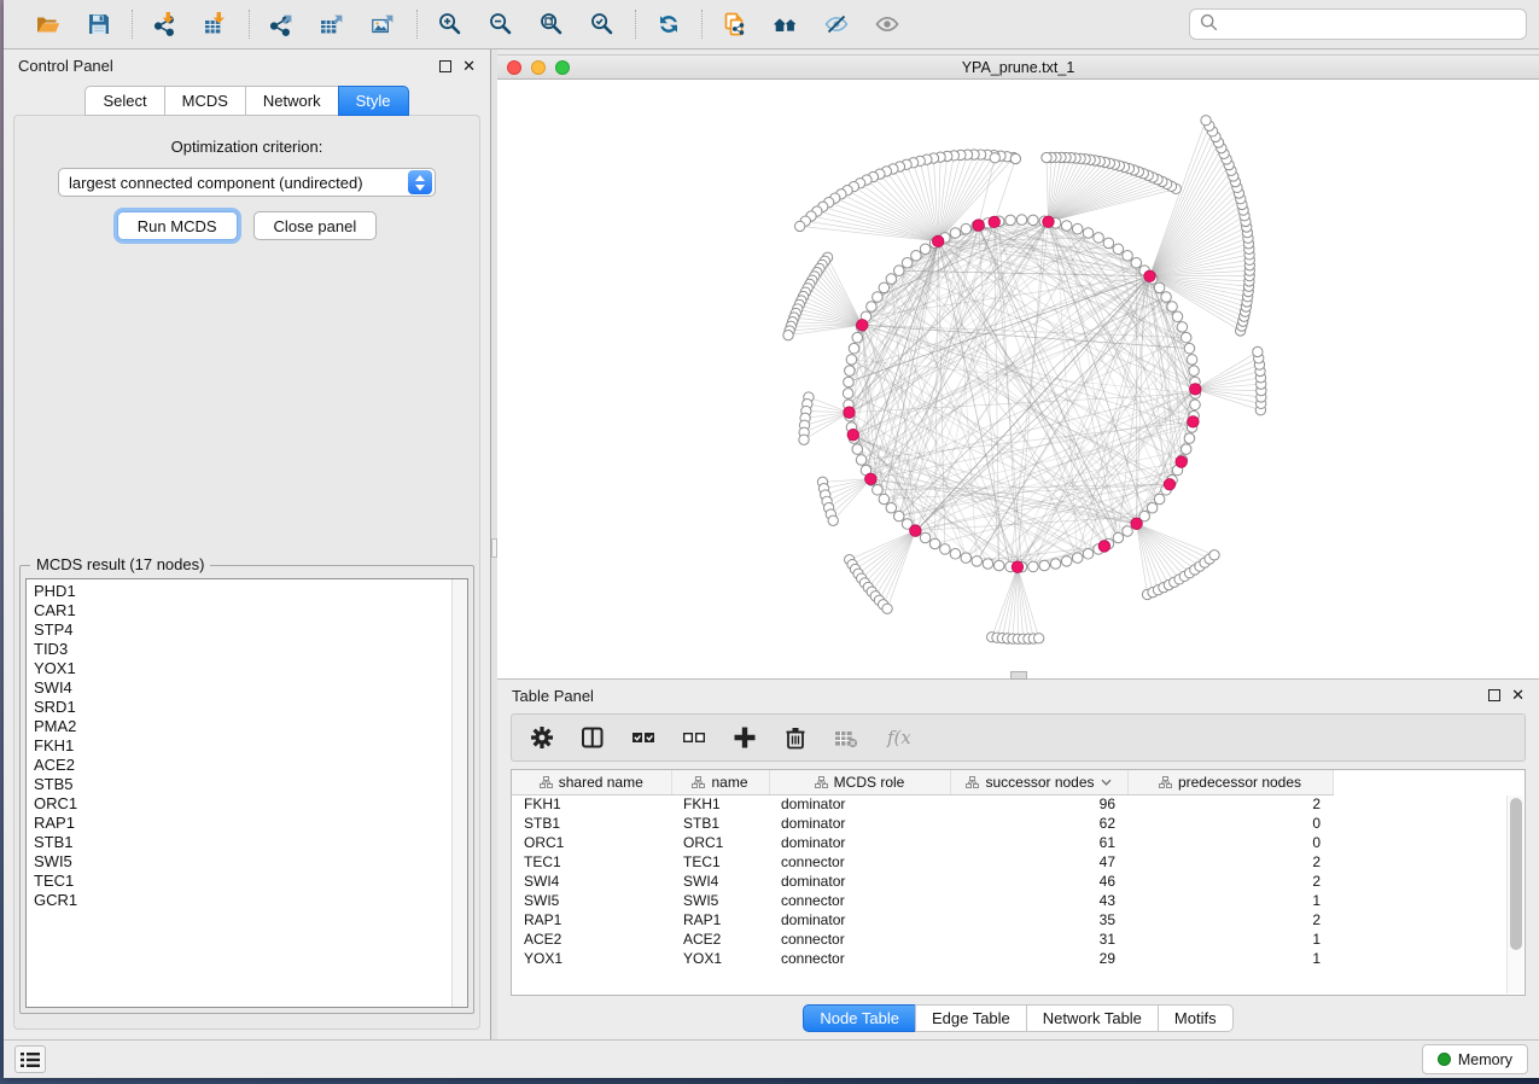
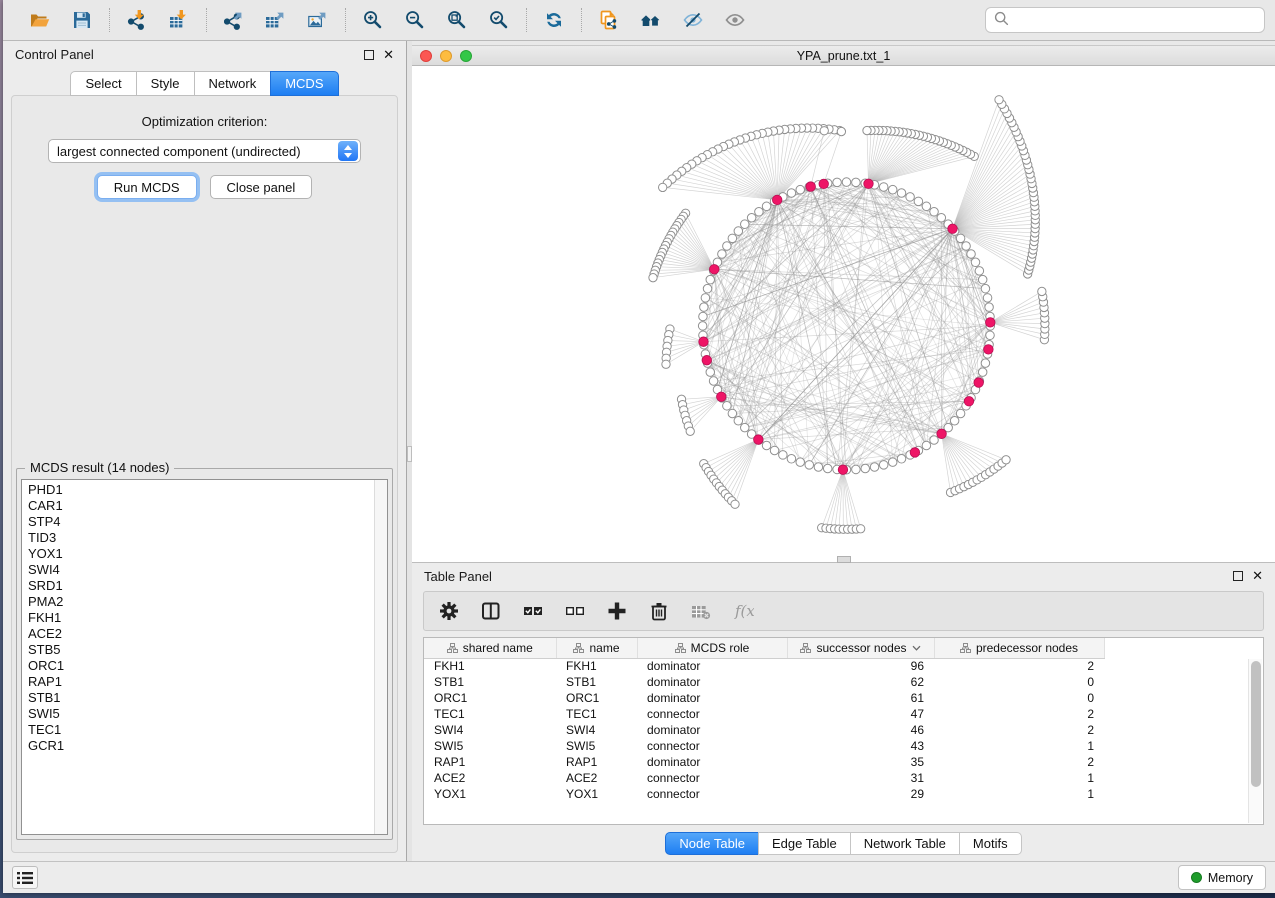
  Control Panel
  ✕
  Select
- MCDS
+ Style
  Network
- Style
+ MCDS
  Optimization criterion:
  largest connected component (undirected)
  Run MCDS
  Close panel
- MCDS result (17 nodes)
+ MCDS result (14 nodes)
  PHD1
  CAR1
  STP4
  TID3
  YOX1
  SWI4
  SRD1
  PMA2
  FKH1
  ACE2
  STB5
  ORC1
  RAP1
  STB1
  SWI5
  TEC1
  GCR1
  YPA_prune.txt_1
  Table Panel
  ✕
  f(x
  shared name	name	MCDS role	successor nodes	predecessor nodes
  FKH1	FKH1	dominator	96	2
  STB1	STB1	dominator	62	0
  ORC1	ORC1	dominator	61	0
  TEC1	TEC1	connector	47	2
  SWI4	SWI4	dominator	46	2
  SWI5	SWI5	connector	43	1
  RAP1	RAP1	dominator	35	2
  ACE2	ACE2	connector	31	1
  YOX1	YOX1	connector	29	1
  Node Table
  Edge Table
  Network Table
  Motifs
  Memory
